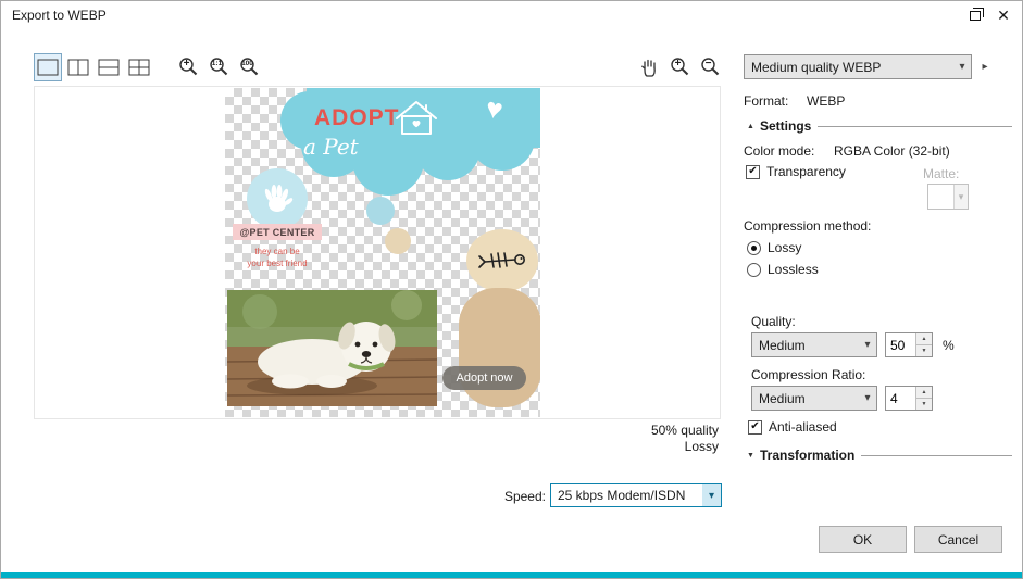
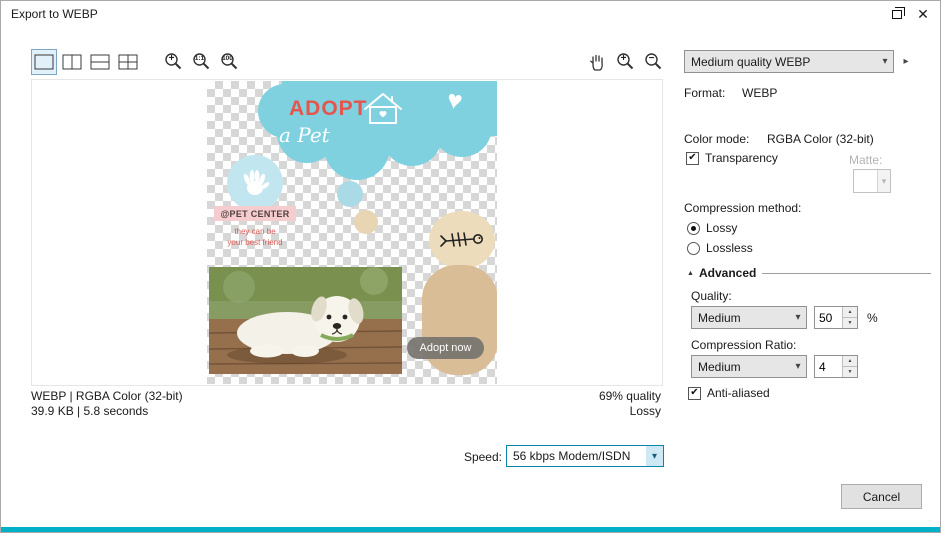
  Export to WEBP
  ✕
  +
  +
  −
  Medium quality WEBP
  ▾
  ▸
  ADOPT
  a Pet
  @PET CENTER
  they can be
  your best friend
  Adopt now
+ WEBP | RGBA Color (32-bit)
+ 39.9 KB | 5.8 seconds
- 50% quality
+ 69% quality
  Lossy
  Speed:
- 25 kbps Modem/ISDN
+ 56 kbps Modem/ISDN
  ▾
  Format:
  WEBP
- Settings
  Color mode:
  RGBA Color (32-bit)
  ✔
  Transparency
  Matte:
  ▾
  Compression method:
  Lossy
  Lossless
+ Advanced
  Quality:
  Medium
  ▾
  50
  %
  Compression Ratio:
  Medium
  ▾
  4
  ✔
  Anti-aliased
- Transformation
- OK
  Cancel
